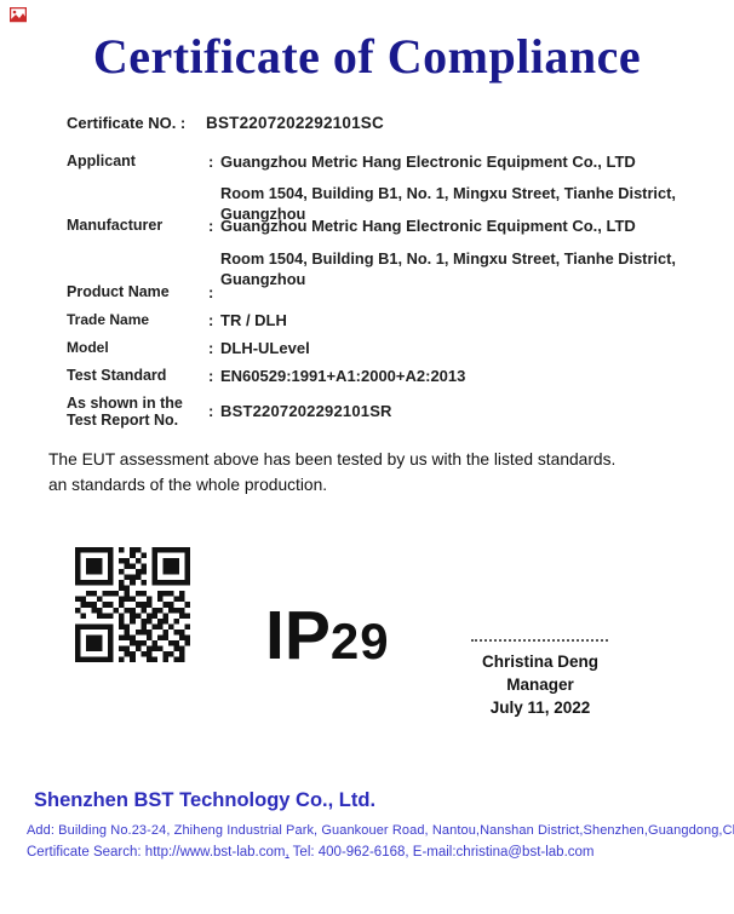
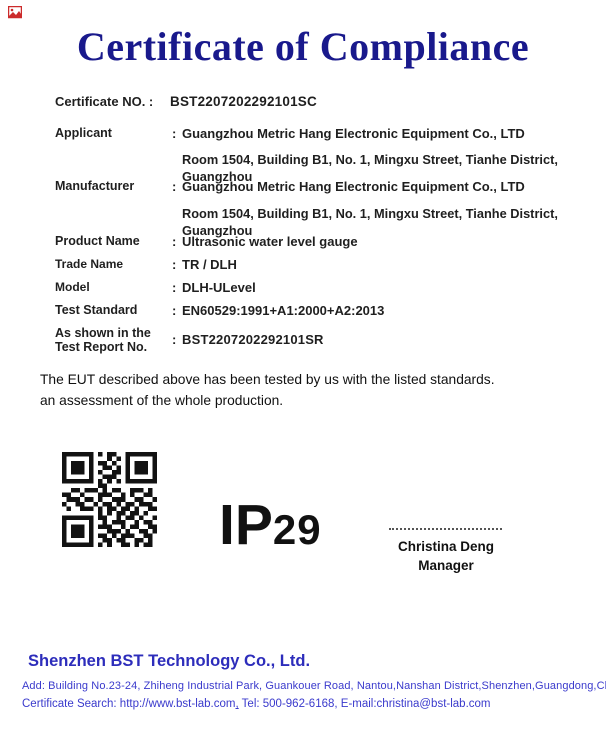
  Certificate of Compliance
  Certificate NO. :
  BST2207202292101SC
  Applicant
  :
  Guangzhou Metric Hang Electronic Equipment Co., LTD
  Room 1504, Building B1, No. 1, Mingxu Street, Tianhe District,
  Guangzhou
  Manufacturer
  :
  Guangzhou Metric Hang Electronic Equipment Co., LTD
  Room 1504, Building B1, No. 1, Mingxu Street, Tianhe District,
  Guangzhou
  Product Name
  :
+ Ultrasonic water level gauge
  Trade Name
  :
  TR / DLH
  Model
  :
  DLH-ULevel
  Test Standard
  :
  EN60529:1991+A1:2000+A2:2013
  As shown in the
  Test Report No.
  :
  BST2207202292101SR
- The EUT assessment above has been tested by us with the listed standards.
+ The EUT described above has been tested by us with the listed standards.
- an standards of the whole production.
+ an assessment of the whole production.
  IP
  29
  Christina Deng
  Manager
- July 11, 2022
  Shenzhen BST Technology Co., Ltd.
  Add: Building No.23-24, Zhiheng Industrial Park, Guankouer Road, Nantou,Nanshan District,Shenzhen,Guangdong,C
- Certificate Search: http://www.bst-lab.com, Tel: 400-962-6168, E-mail:christina@bst-lab.com
+ Certificate Search: http://www.bst-lab.com, Tel: 500-962-6168, E-mail:christina@bst-lab.com
